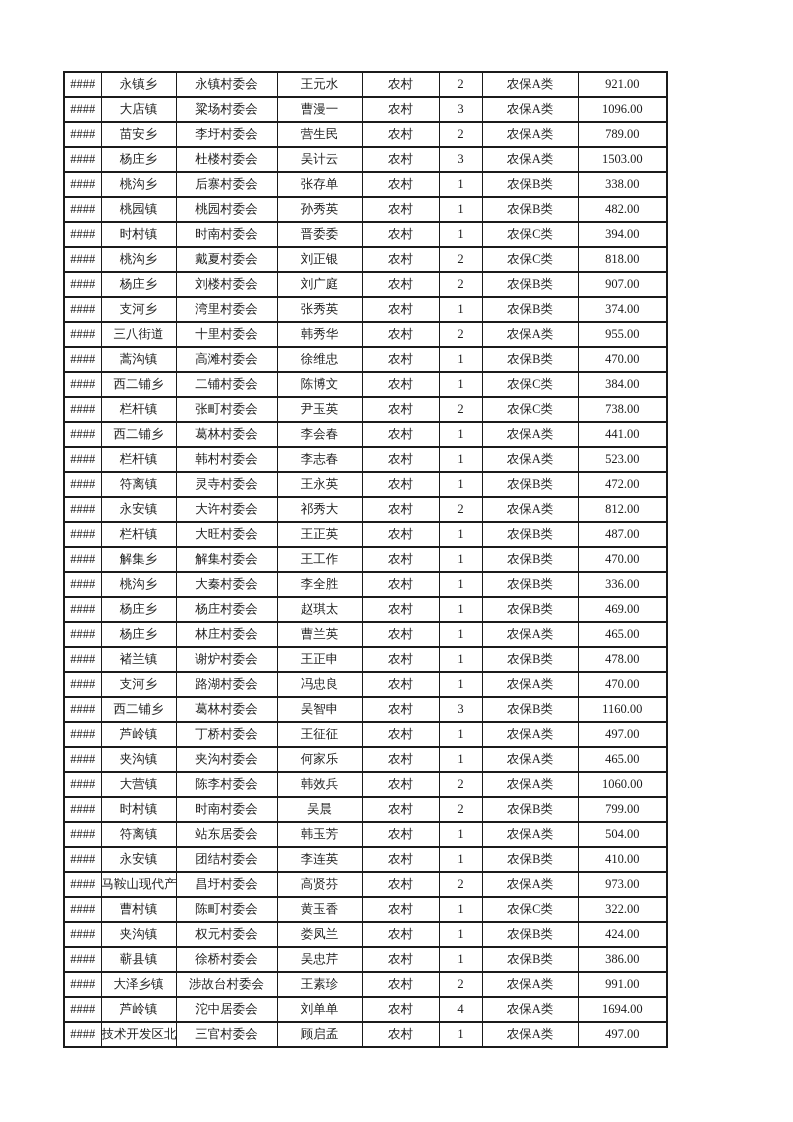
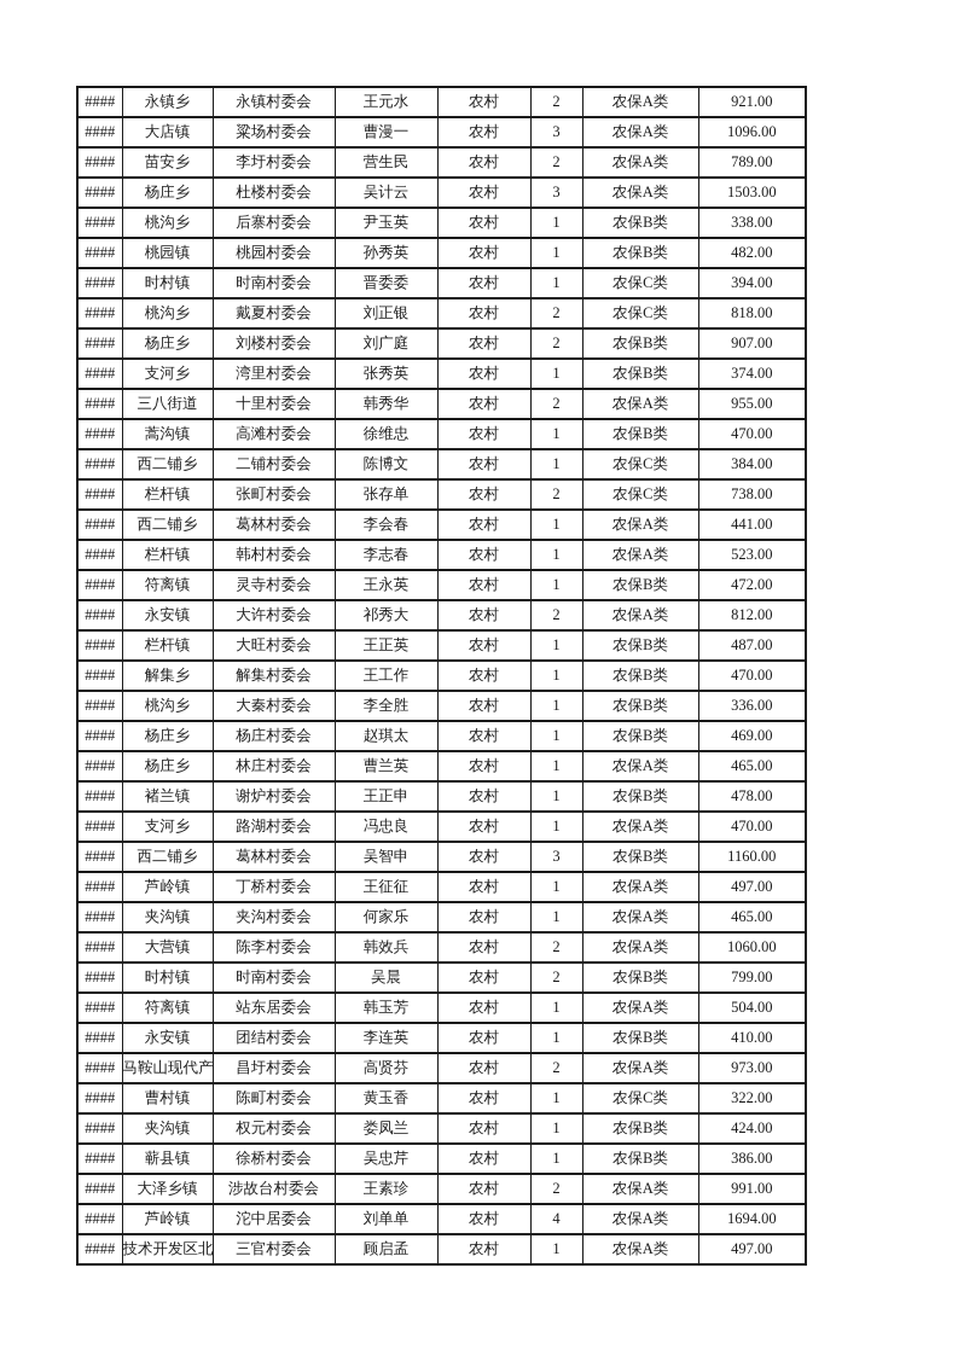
  ####	永镇乡	永镇村委会	王元水	农村	2	农保A类	921.00
  ####	大店镇	粱场村委会	曹漫一	农村	3	农保A类	1096.00
  ####	苗安乡	李圩村委会	营生民	农村	2	农保A类	789.00
  ####	杨庄乡	杜楼村委会	吴计云	农村	3	农保A类	1503.00
- ####	桃沟乡	后寨村委会	张存单	农村	1	农保B类	338.00
+ ####	桃沟乡	后寨村委会	尹玉英	农村	1	农保B类	338.00
  ####	桃园镇	桃园村委会	孙秀英	农村	1	农保B类	482.00
  ####	时村镇	时南村委会	晋委委	农村	1	农保C类	394.00
  ####	桃沟乡	戴夏村委会	刘正银	农村	2	农保C类	818.00
  ####	杨庄乡	刘楼村委会	刘广庭	农村	2	农保B类	907.00
  ####	支河乡	湾里村委会	张秀英	农村	1	农保B类	374.00
  ####	三八街道	十里村委会	韩秀华	农村	2	农保A类	955.00
  ####	蒿沟镇	高滩村委会	徐维忠	农村	1	农保B类	470.00
  ####	西二铺乡	二铺村委会	陈博文	农村	1	农保C类	384.00
- ####	栏杆镇	张町村委会	尹玉英	农村	2	农保C类	738.00
+ ####	栏杆镇	张町村委会	张存单	农村	2	农保C类	738.00
  ####	西二铺乡	葛林村委会	李会春	农村	1	农保A类	441.00
  ####	栏杆镇	韩村村委会	李志春	农村	1	农保A类	523.00
  ####	符离镇	灵寺村委会	王永英	农村	1	农保B类	472.00
  ####	永安镇	大许村委会	祁秀大	农村	2	农保A类	812.00
  ####	栏杆镇	大旺村委会	王正英	农村	1	农保B类	487.00
  ####	解集乡	解集村委会	王工作	农村	1	农保B类	470.00
  ####	桃沟乡	大秦村委会	李全胜	农村	1	农保B类	336.00
  ####	杨庄乡	杨庄村委会	赵琪太	农村	1	农保B类	469.00
  ####	杨庄乡	林庄村委会	曹兰英	农村	1	农保A类	465.00
  ####	褚兰镇	谢炉村委会	王正申	农村	1	农保B类	478.00
  ####	支河乡	路湖村委会	冯忠良	农村	1	农保A类	470.00
  ####	西二铺乡	葛林村委会	吴智申	农村	3	农保B类	1160.00
  ####	芦岭镇	丁桥村委会	王征征	农村	1	农保A类	497.00
  ####	夹沟镇	夹沟村委会	何家乐	农村	1	农保A类	465.00
  ####	大营镇	陈李村委会	韩效兵	农村	2	农保A类	1060.00
  ####	时村镇	时南村委会	吴晨	农村	2	农保B类	799.00
  ####	符离镇	站东居委会	韩玉芳	农村	1	农保A类	504.00
  ####	永安镇	团结村委会	李连英	农村	1	农保B类	410.00
  ####	马鞍山现代产	昌圩村委会	高贤芬	农村	2	农保A类	973.00
  ####	曹村镇	陈町村委会	黄玉香	农村	1	农保C类	322.00
  ####	夹沟镇	权元村委会	娄凤兰	农村	1	农保B类	424.00
  ####	蕲县镇	徐桥村委会	吴忠芹	农村	1	农保B类	386.00
  ####	大泽乡镇	涉故台村委会	王素珍	农村	2	农保A类	991.00
  ####	芦岭镇	沱中居委会	刘单单	农村	4	农保A类	1694.00
  ####	技术开发区北	三官村委会	顾启孟	农村	1	农保A类	497.00
